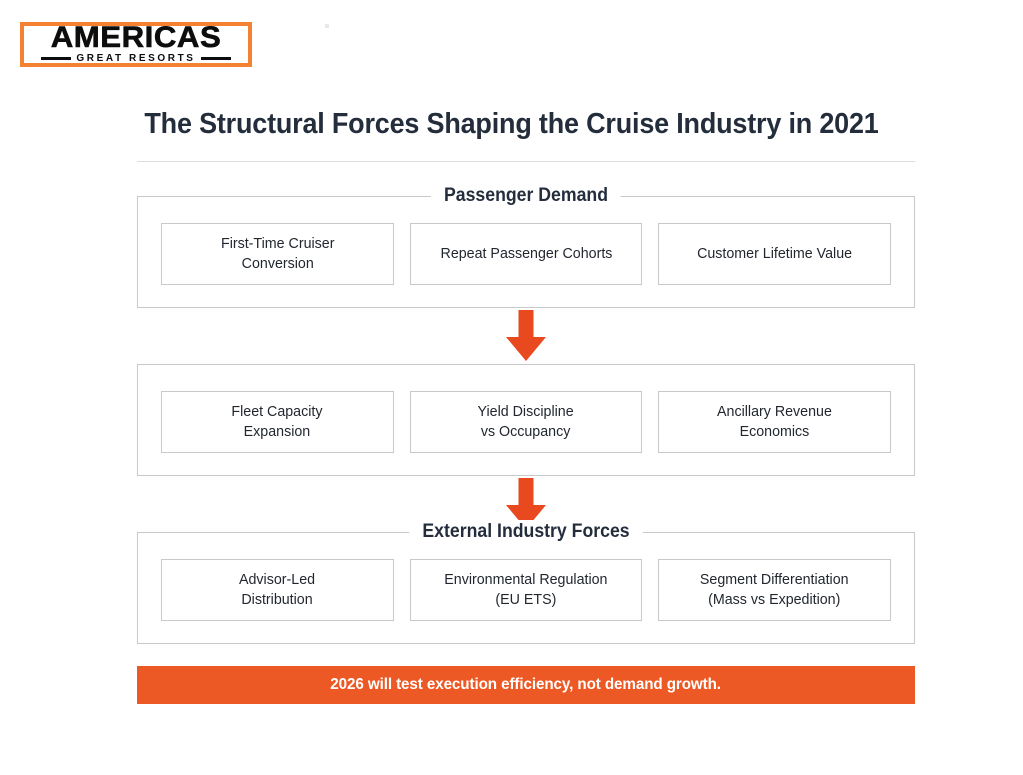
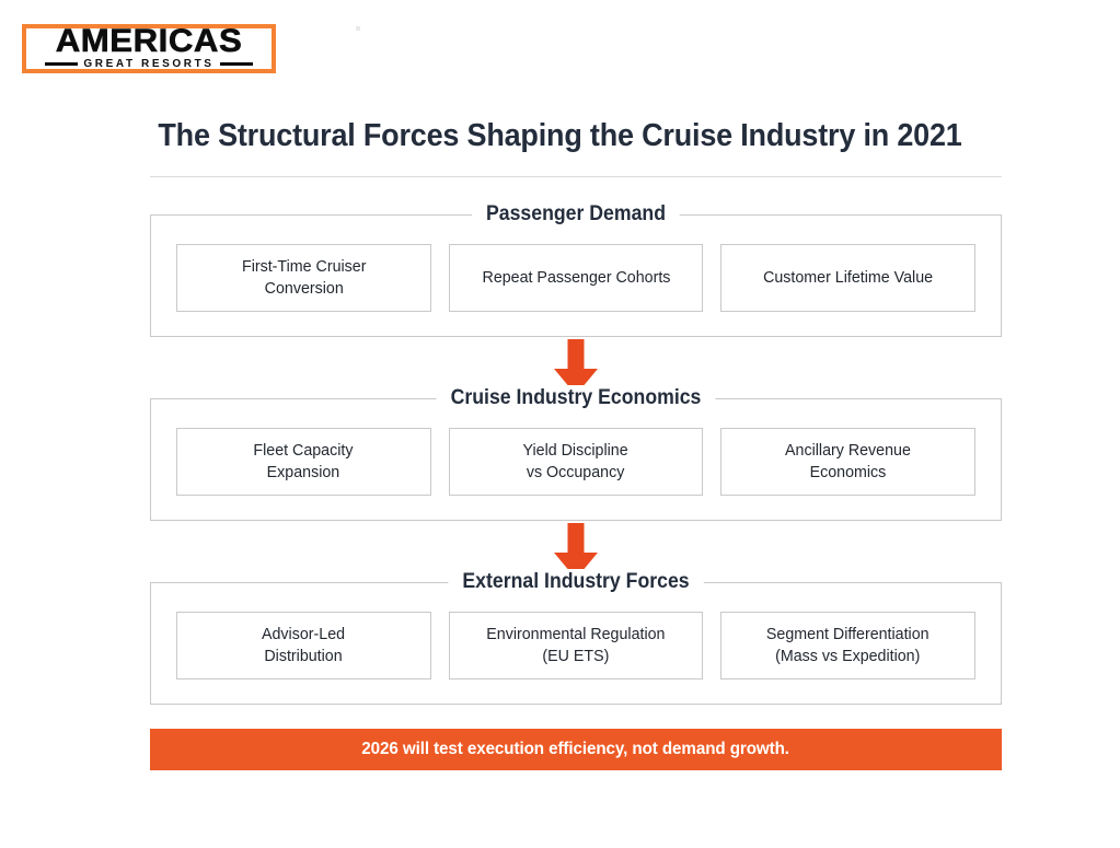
  AMERICAS
  GREAT RESORTS
  The Structural Forces Shaping the Cruise Industry in 2021
  Passenger Demand
  First-Time Cruiser
  Conversion
  Repeat Passenger Cohorts
  Customer Lifetime Value
+ Cruise Industry Economics
  Fleet Capacity
  Expansion
  Yield Discipline
  vs Occupancy
  Ancillary Revenue
  Economics
  External Industry Forces
  Advisor-Led
  Distribution
  Environmental Regulation
  (EU ETS)
  Segment Differentiation
  (Mass vs Expedition)
  2026 will test execution efficiency, not demand growth.
